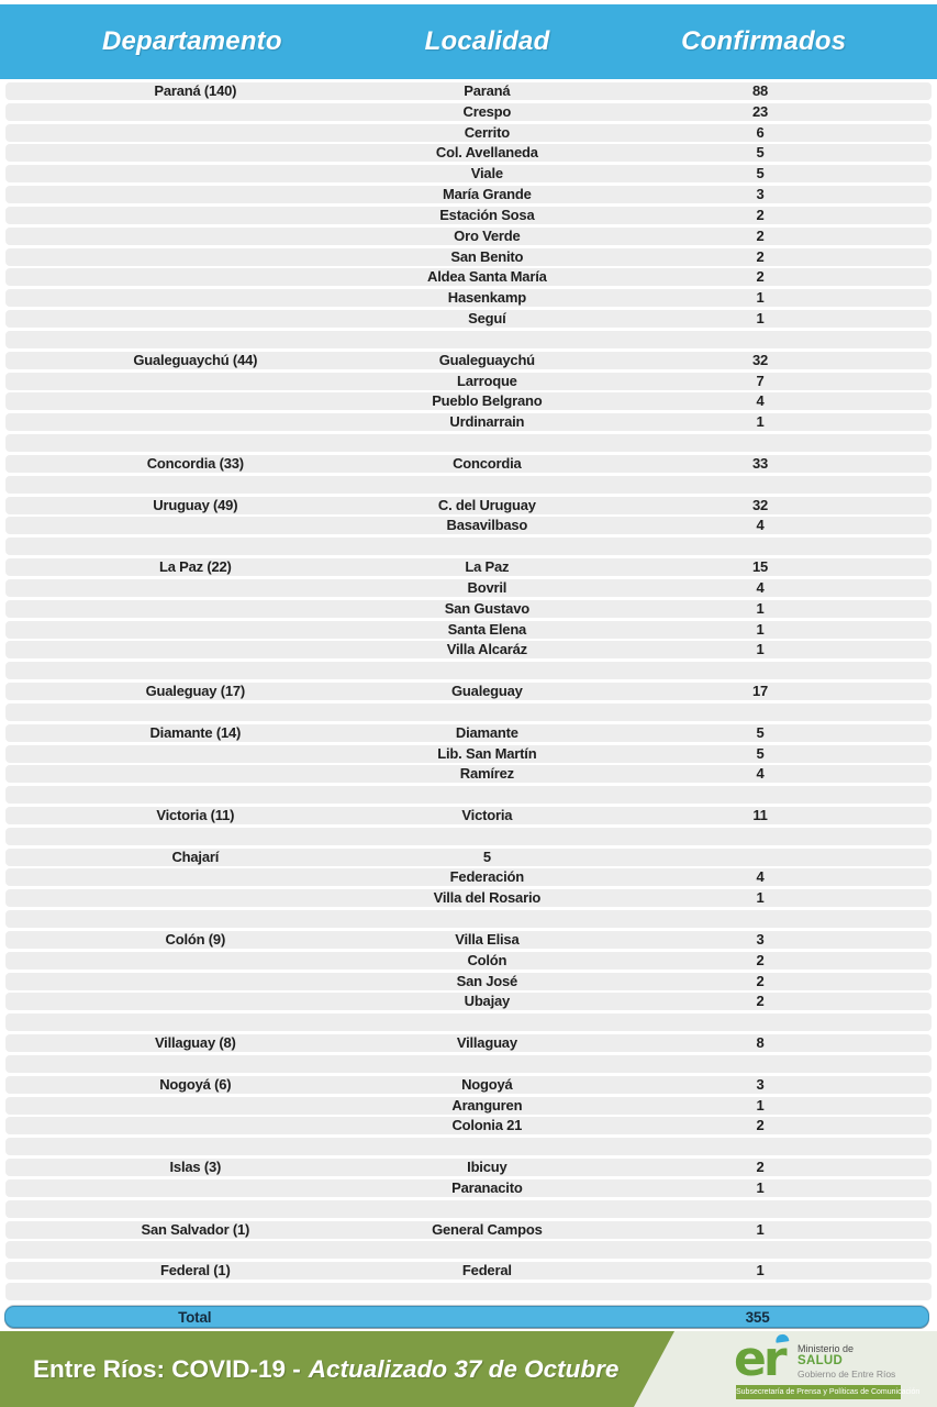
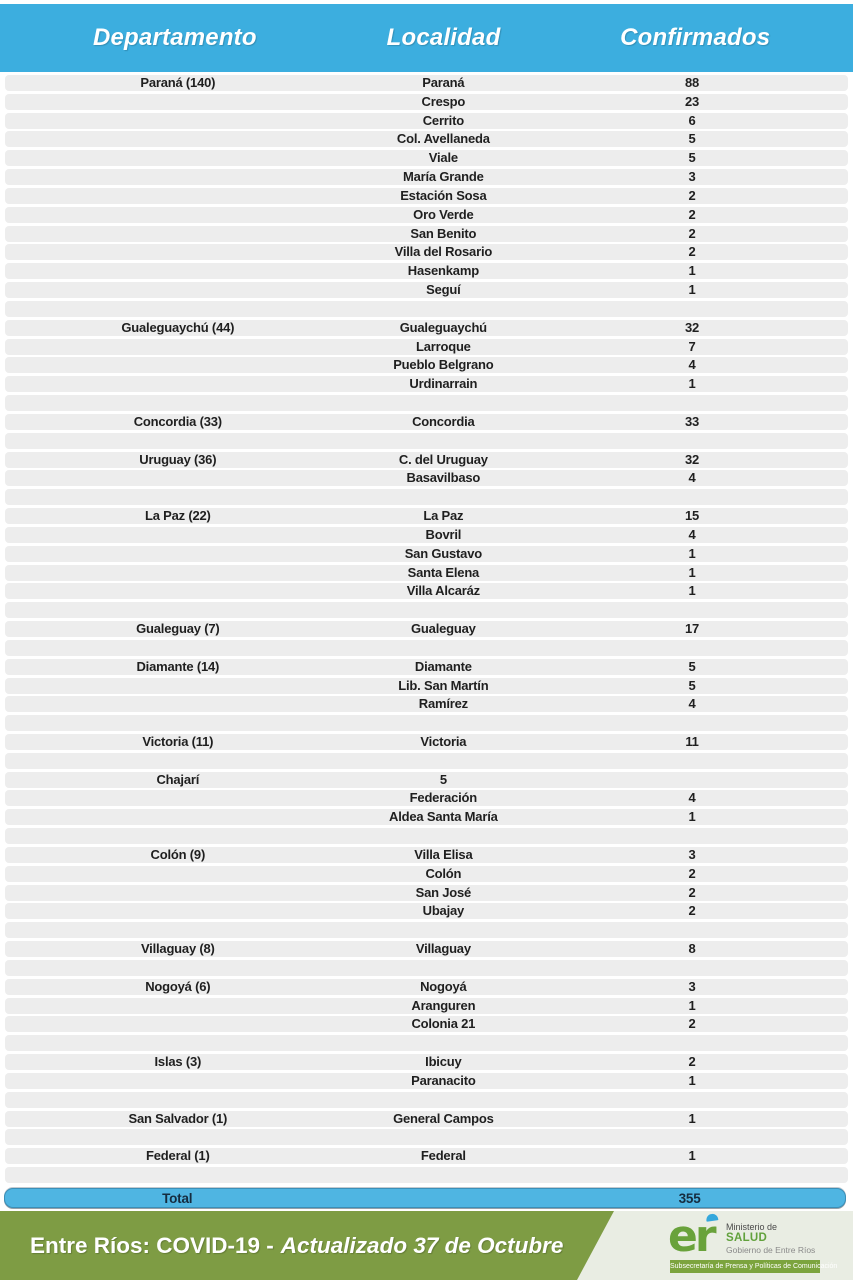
  Departamento
  Localidad
  Confirmados
  Paraná (140)
  Paraná
  88
  Crespo
  23
  Cerrito
  6
  Col. Avellaneda
  5
  Viale
  5
  María Grande
  3
  Estación Sosa
  2
  Oro Verde
  2
  San Benito
  2
- Aldea Santa María
+ Villa del Rosario
  2
  Hasenkamp
  1
  Seguí
  1
  Gualeguaychú (44)
  Gualeguaychú
  32
  Larroque
  7
  Pueblo Belgrano
  4
  Urdinarrain
  1
  Concordia (33)
  Concordia
  33
- Uruguay (49)
+ Uruguay (36)
  C. del Uruguay
  32
  Basavilbaso
  4
  La Paz (22)
  La Paz
  15
  Bovril
  4
  San Gustavo
  1
  Santa Elena
  1
  Villa Alcaráz
  1
- Gualeguay (17)
+ Gualeguay (7)
  Gualeguay
  17
  Diamante (14)
  Diamante
  5
  Lib. San Martín
  5
  Ramírez
  4
  Victoria (11)
  Victoria
  11
  Chajarí
  5
  Federación
  4
- Villa del Rosario
+ Aldea Santa María
  1
  Colón (9)
  Villa Elisa
  3
  Colón
  2
  San José
  2
  Ubajay
  2
  Villaguay (8)
  Villaguay
  8
  Nogoyá (6)
  Nogoyá
  3
  Aranguren
  1
  Colonia 21
  2
  Islas (3)
  Ibicuy
  2
  Paranacito
  1
  San Salvador (1)
  General Campos
  1
  Federal (1)
  Federal
  1
  Total
  355
  Entre Ríos: COVID-19 -
  Actualizado 37 de Octubre
  er
  Ministerio de
  SALUD
  Gobierno de Entre Ríos
